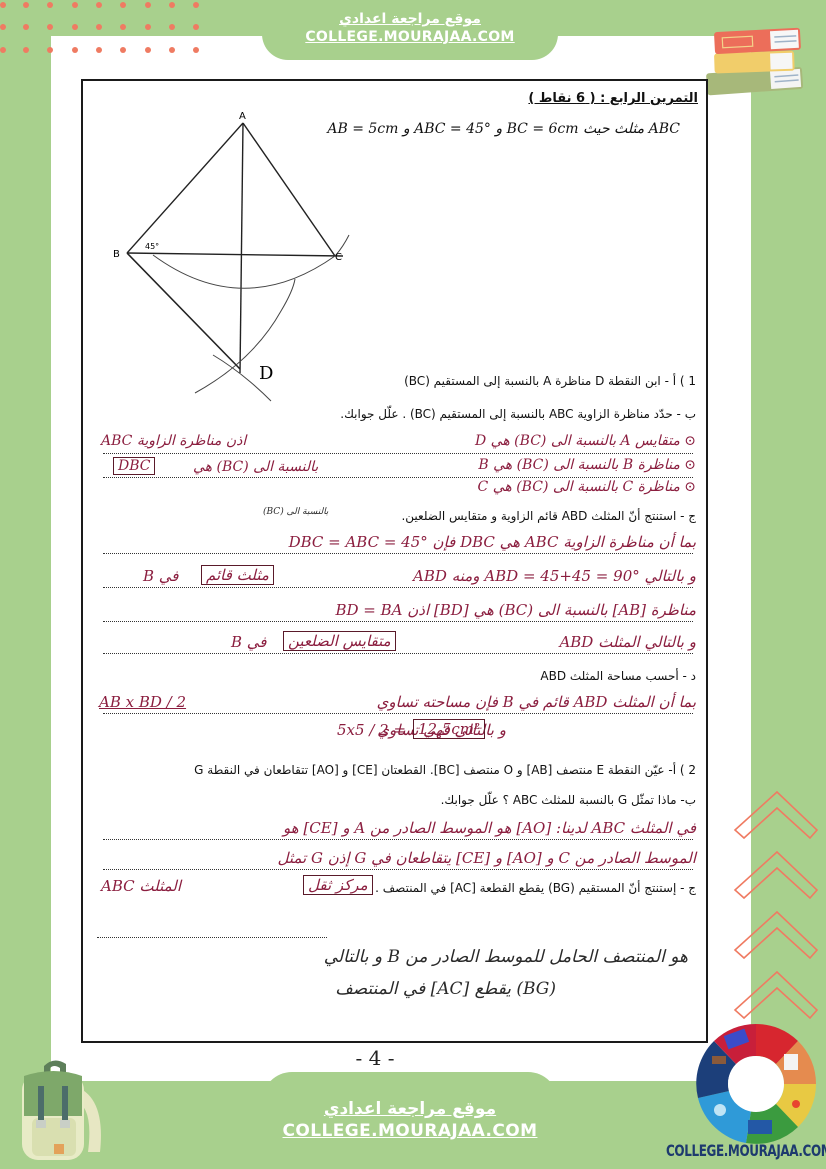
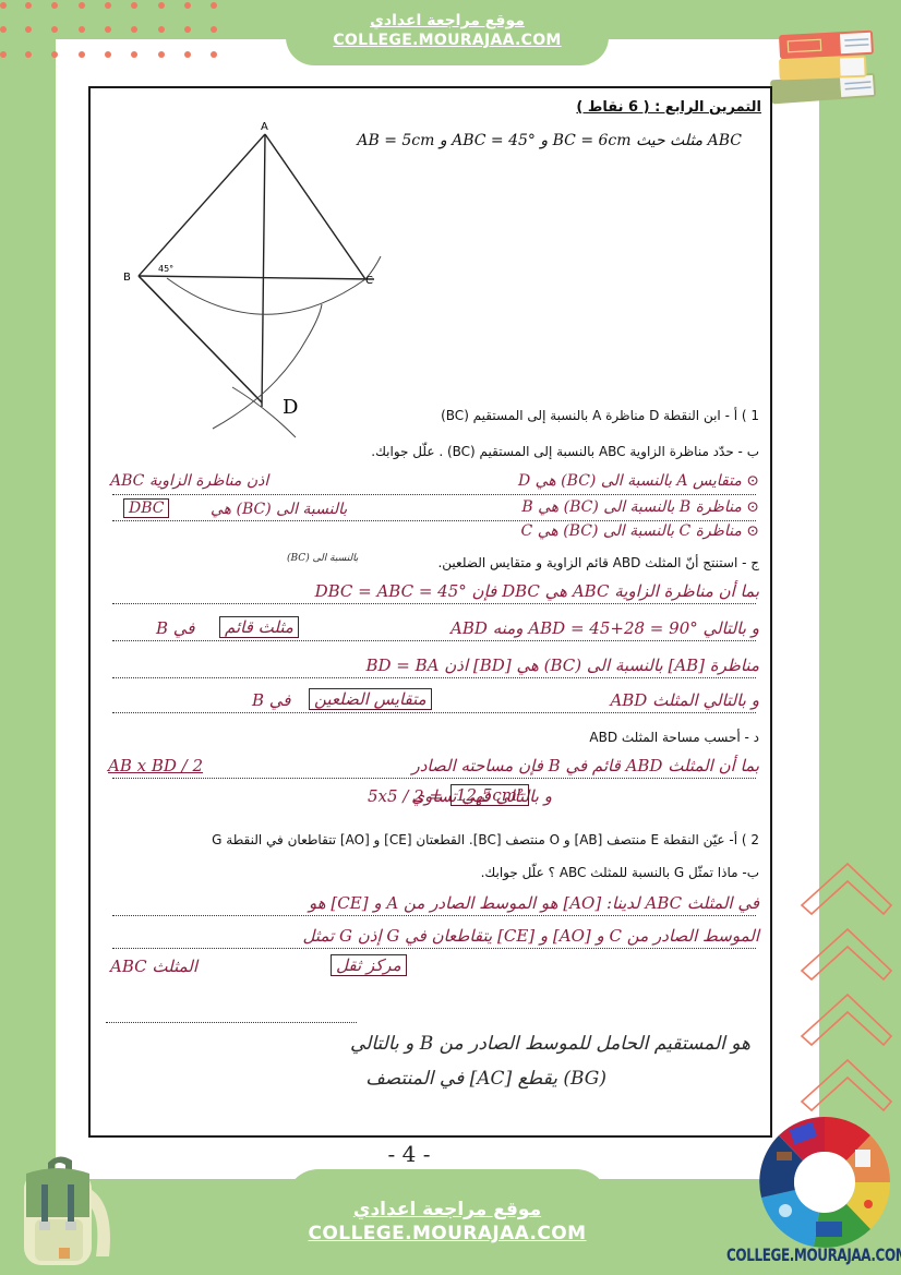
  موقع مراجعة اعدادي
  COLLEGE.MOURAJAA.COM
  التمرين الرابع : ( 6 نقاط )
  ABC مثلث حيث BC = 6cm و ABC = 45° و AB = 5cm
  A
  B
  C
  45°
  D
  1 ) أ - ابن النقطة D مناظرة A بالنسبة إلى المستقيم (BC)
  ب - حدّد مناظرة الزاوية ABC بالنسبة إلى المستقيم (BC) . علّل جوابك.
  ⊙ متقايس A بالنسبة الى (BC) هي D
  ⊙ مناظرة B بالنسبة الى (BC) هي B
  ⊙ مناظرة C بالنسبة الى (BC) هي C
  اذن مناظرة الزاوية ABC
  بالنسبة الى (BC) هي
  DBC
  ج - استنتج أنّ المثلث ABD قائم الزاوية و متقايس الضلعين.
  بالنسبة الى (BC)
  بما أن مناظرة الزاوية ABC هي DBC فإن DBC = ABC = 45°
- و بالتالي ABD = 45+45 = 90° ومنه ABD
+ و بالتالي ABD = 45+28 = 90° ومنه ABD
  مثلث قائم
  في B
  مناظرة [AB] بالنسبة الى (BC) هي [BD] اذن BD = BA
  و بالتالي المثلث ABD
  متقايس الضلعين
  في B
  د - أحسب مساحة المثلث ABD
- بما أن المثلث ABD قائم في B فإن مساحته تساوي
+ بما أن المثلث ABD قائم في B فإن مساحته الصادر
  AB x BD / 2
  و بالتالي فهي تساوي
  5x5 / 2 =
  12,5cm²
  2 ) أ- عيّن النقطة E منتصف [AB] و O منتصف [BC]. القطعتان [CE] و [AO] تتقاطعان في النقطة G
  ب- ماذا تمثّل G بالنسبة للمثلث ABC ؟ علّل جوابك.
  في المثلث ABC لدينا: [AO] هو الموسط الصادر من A و [CE] هو
  الموسط الصادر من C و [AO] و [CE] يتقاطعان في G إذن G تمثل
  مركز ثقل
  المثلث ABC
- ج - إستنتج أنّ المستقيم (BG) يقطع القطعة [AC] في المنتصف .
- هو المنتصف الحامل للموسط الصادر من B و بالتالي
+ هو المستقيم الحامل للموسط الصادر من B و بالتالي
  (BG) يقطع [AC] في المنتصف
  - 4 -
  موقع مراجعة اعدادي
  COLLEGE.MOURAJAA.COM
  COLLEGE.MOURAJAA.CO
